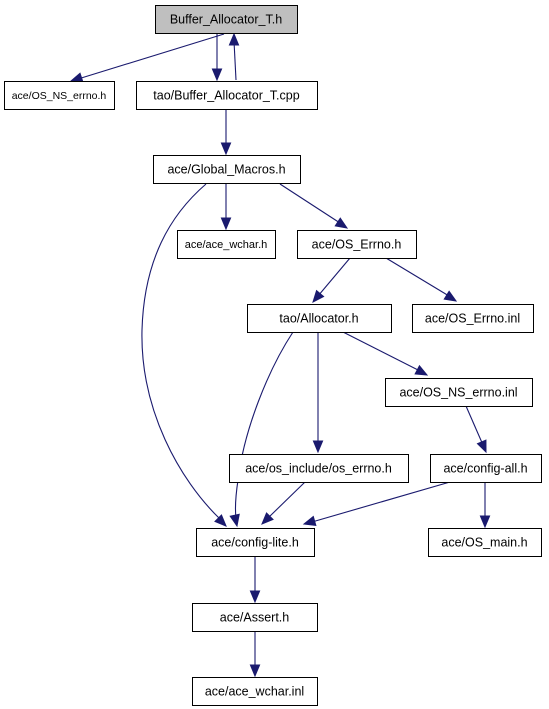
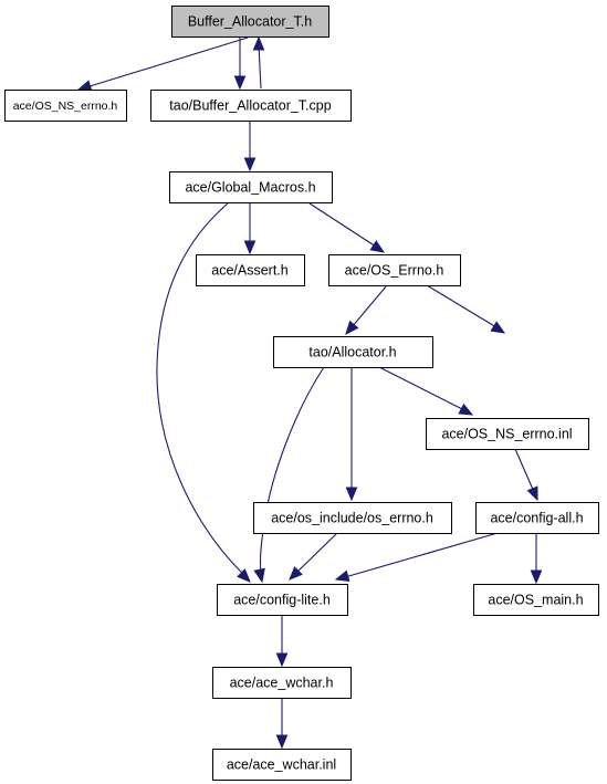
  Buffer_Allocator_T.h
  ace/OS_NS_errno.h
  tao/Buffer_Allocator_T.cpp
  ace/Global_Macros.h
- ace/ace_wchar.h
+ ace/Assert.h
  ace/OS_Errno.h
  tao/Allocator.h
- ace/OS_Errno.inl
  ace/OS_NS_errno.inl
  ace/os_include/os_errno.h
  ace/config-all.h
  ace/config-lite.h
  ace/OS_main.h
- ace/Assert.h
+ ace/ace_wchar.h
  ace/ace_wchar.inl
